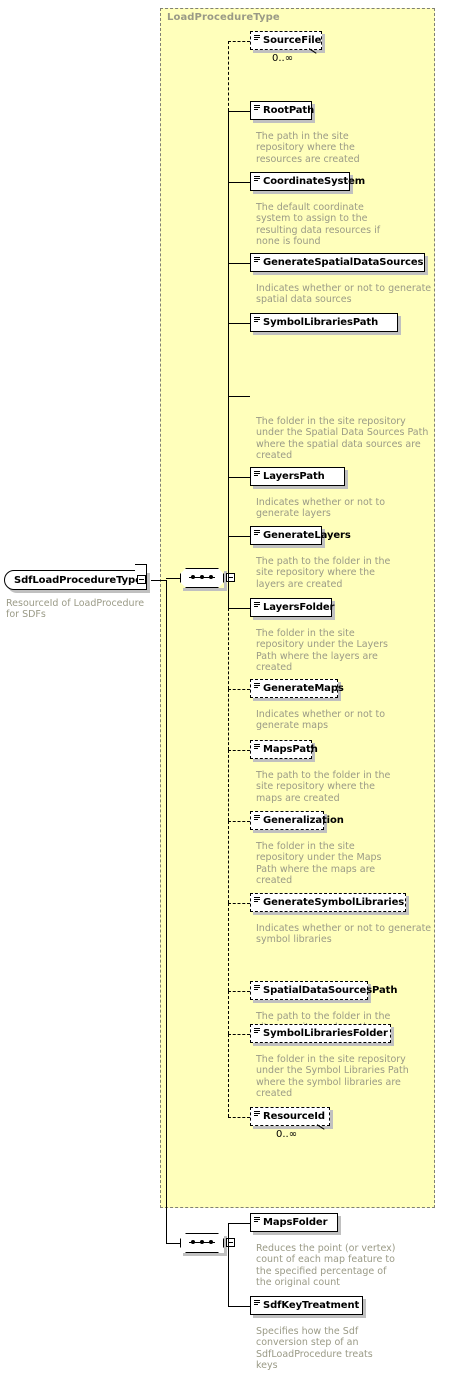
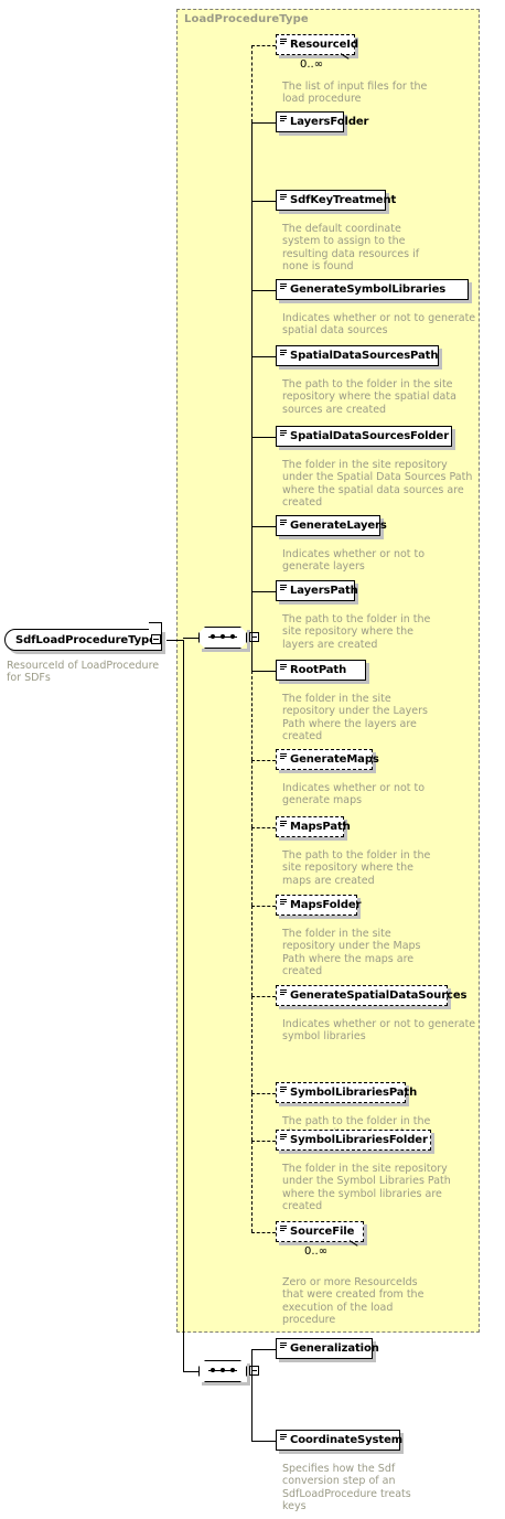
  LoadProcedureType
  SdfLoadProcedureTyp
  ResourceId of LoadProcedure for SDFs
- SourceFile
+ ResourceId
  0..∞
+ The list of input files for the
+ load procedure
- RootPath
+ LayersFolder
- The path in the site
- repository where the
- resources are created
- CoordinateSystem
+ SdfKeyTreatment
  The default coordinate
  system to assign to the
  resulting data resources if
  none is found
- GenerateSpatialDataSources
+ GenerateSymbolLibraries
  Indicates whether or not to generate
  spatial data sources
- SymbolLibrariesPath
+ SpatialDataSourcesPath
+ The path to the folder in the site
+ repository where the spatial data
+ sources are created
+ SpatialDataSourcesFolder
  The folder in the site repository
  under the Spatial Data Sources Path
  where the spatial data sources are
  created
- LayersPath
+ GenerateLayers
  Indicates whether or not to
  generate layers
- GenerateLayers
+ LayersPath
  The path to the folder in the
  site repository where the
  layers are created
- LayersFolder
+ RootPath
  The folder in the site
  repository under the Layers
  Path where the layers are
  created
  GenerateMaps
  Indicates whether or not to
  generate maps
  MapsPath
  The path to the folder in the
  site repository where the
  maps are created
- Generalization
+ MapsFolder
  The folder in the site
  repository under the Maps
  Path where the maps are
  created
- GenerateSymbolLibraries
+ GenerateSpatialDataSources
  Indicates whether or not to generate
  symbol libraries
- SpatialDataSourcesPath
+ SymbolLibrariesPath
  The path to the folder in the
  SymbolLibrariesFolder
  The folder in the site repository
  under the Symbol Libraries Path
  where the symbol libraries are
  created
- ResourceId
+ SourceFile
  0..∞
+ Zero or more ResourceIds
+ that were created from the
+ execution of the load
+ procedure
- MapsFolder
+ Generalization
- Reduces the point (or vertex)
- count of each map feature to
- the specified percentage of
- the original count
- SdfKeyTreatment
+ CoordinateSystem
  Specifies how the Sdf
  conversion step of an
  SdfLoadProcedure treats
  keys
